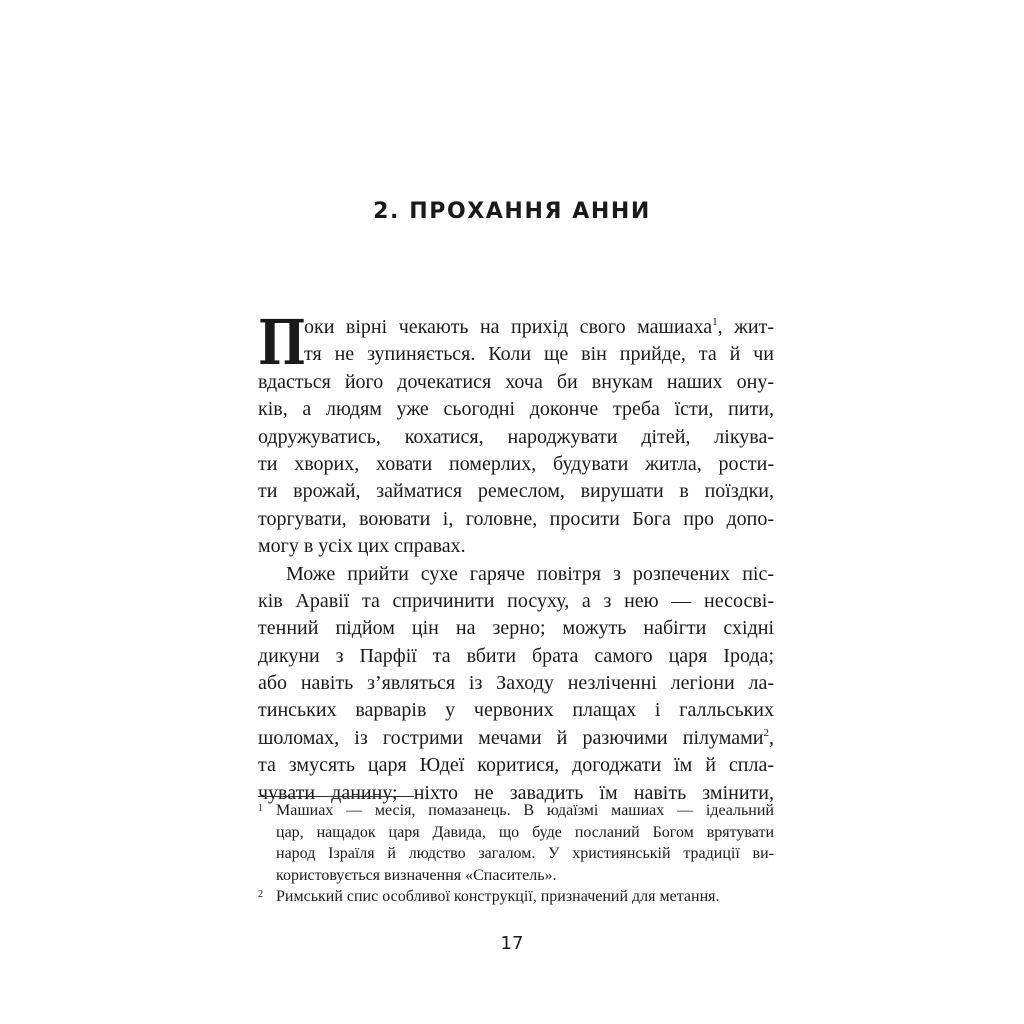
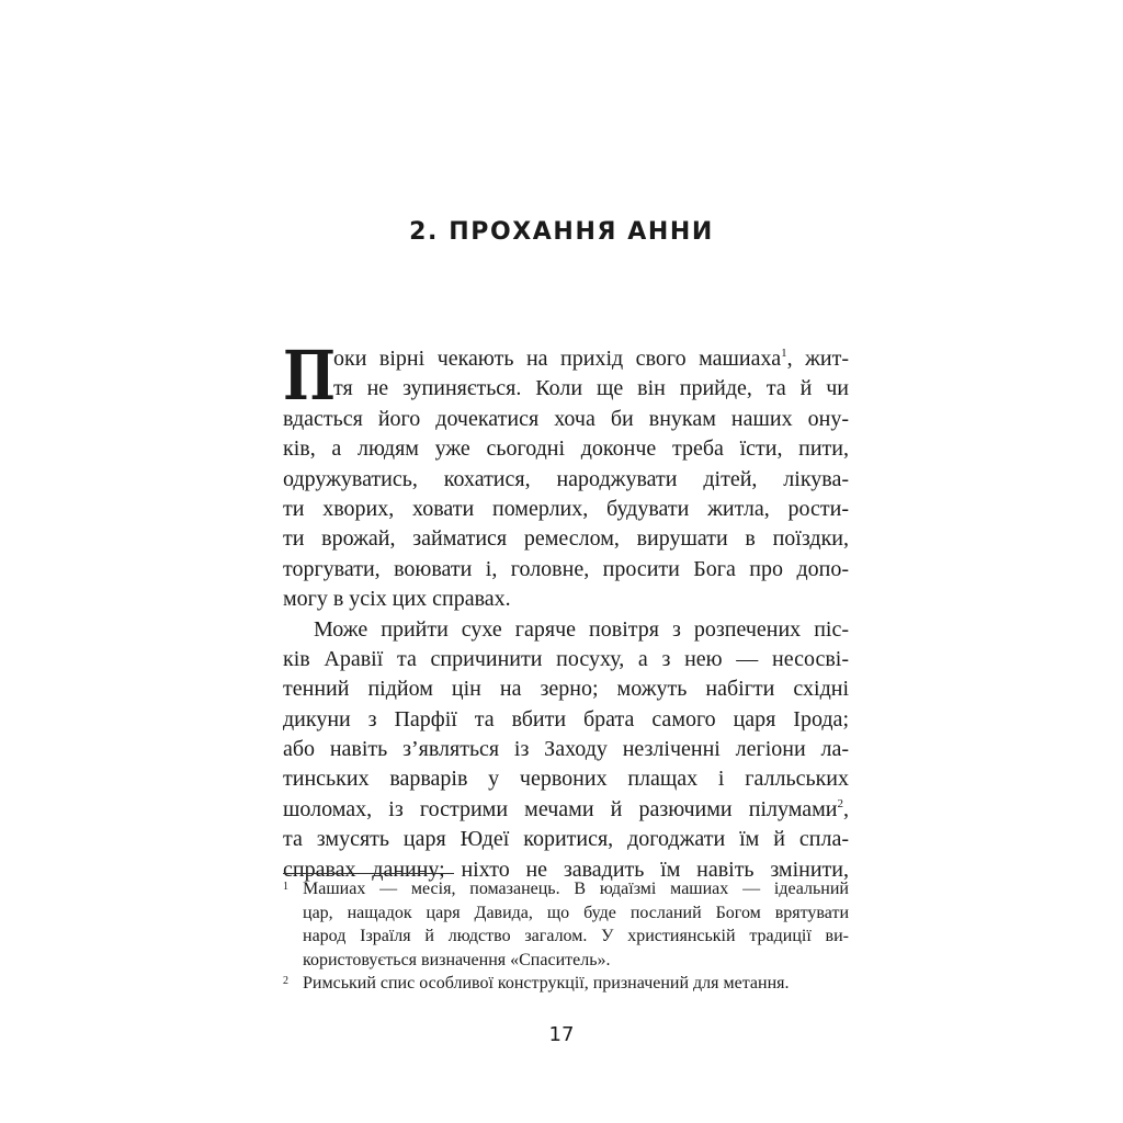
  2. ПРОХАННЯ АННИ
  П
  оки вірні чекають на прихід свого машиаха1, жит-
  тя не зупиняється. Коли ще він прийде, та й чи
  вдасться його дочекатися хоча би внукам наших ону-
  ків, а людям уже сьогодні доконче треба їсти, пити,
  одружуватись, кохатися, народжувати дітей, лікува-
  ти хворих, ховати померлих, будувати житла, рости-
  ти врожай, займатися ремеслом, вирушати в поїздки,
  торгувати, воювати і, головне, просити Бога про допо-
  могу в усіх цих справах.
  Може прийти сухе гаряче повітря з розпечених піс-
  ків Аравії та спричинити посуху, а з нею — несосві-
  тенний підйом цін на зерно; можуть набігти східні
  дикуни з Парфії та вбити брата самого царя Ірода;
  або навіть з’являться із Заходу незліченні легіони ла-
  тинських варварів у червоних плащах і галльських
  шоломах, із гострими мечами й разючими пілумами2,
  та змусять царя Юдеї коритися, догоджати їм й спла-
- чувати данину; ніхто не завадить їм навіть змінити,
+ справах данину; ніхто не завадить їм навіть змінити,
  1
  Машиах — месія, помазанець. В юдаїзмі машиах — ідеальний
  цар, нащадок царя Давида, що буде посланий Богом врятувати
  народ Ізраїля й людство загалом. У християнській традиції ви-
  користовується визначення «Спаситель».
  2
  Римський спис особливої конструкції, призначений для метання.
  17
